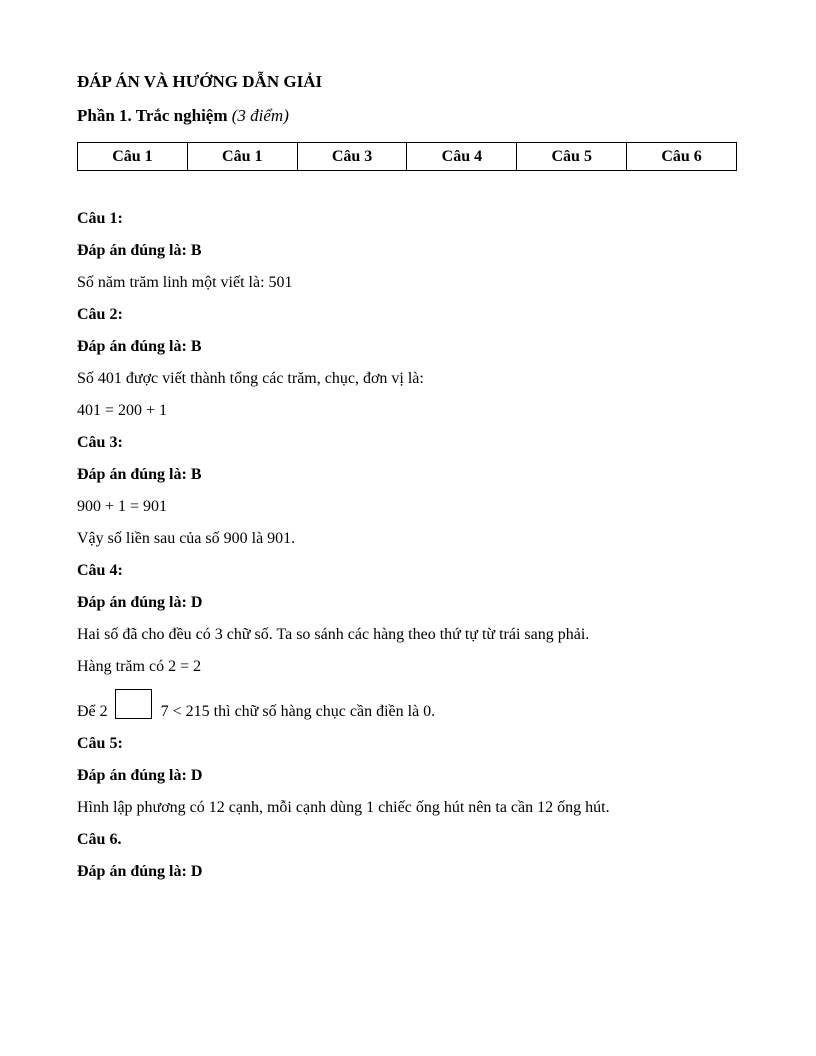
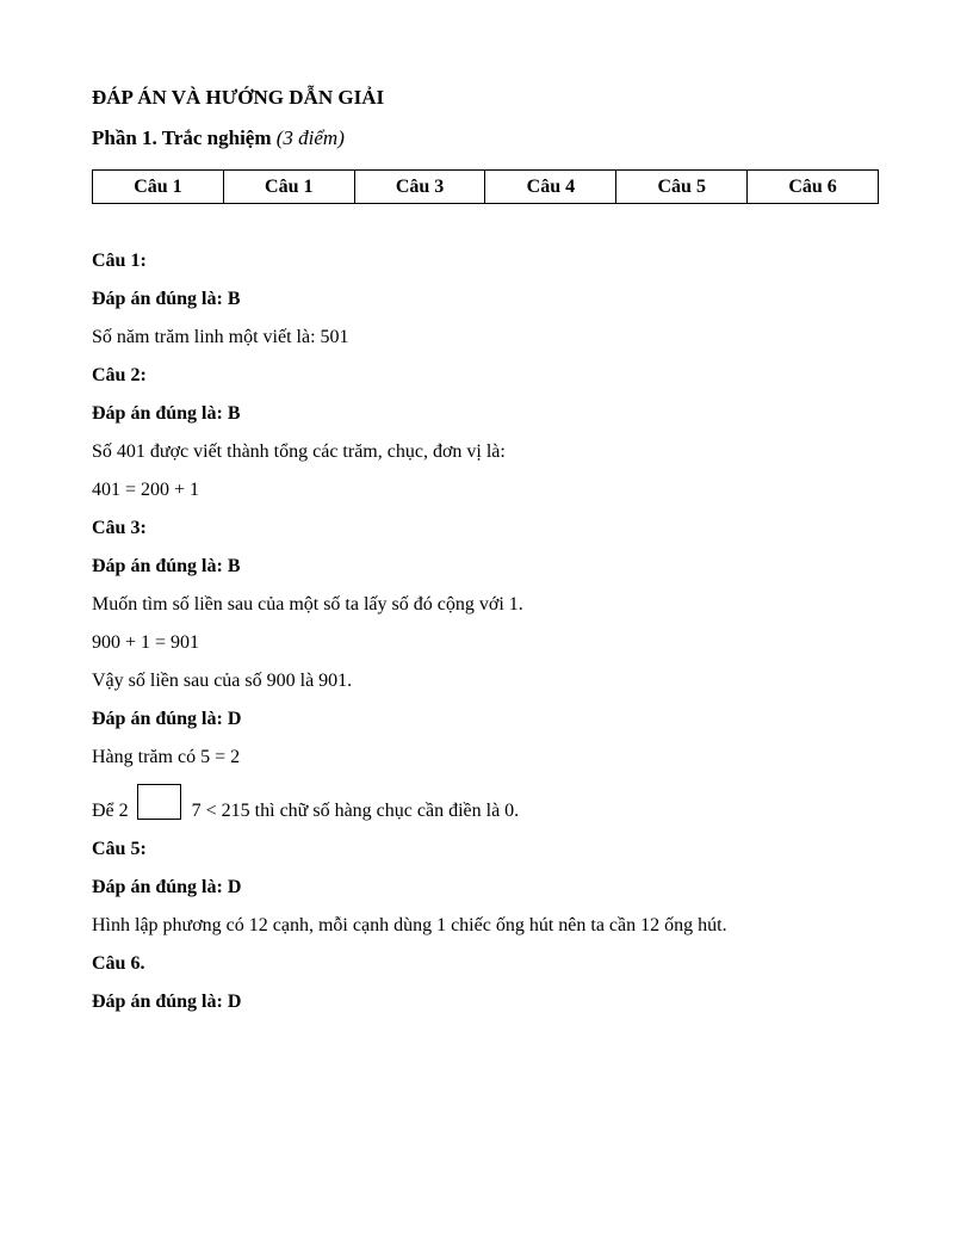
  ĐÁP ÁN VÀ HƯỚNG DẪN GIẢI
  Phần 1. Trắc nghiệm (3 điểm)
  Câu 1	Câu 1	Câu 3	Câu 4	Câu 5	Câu 6
  Câu 1:
  Đáp án đúng là: B
  Số năm trăm linh một viết là: 501
  Câu 2:
  Đáp án đúng là: B
  Số 401 được viết thành tổng các trăm, chục, đơn vị là:
  401 = 200 + 1
  Câu 3:
  Đáp án đúng là: B
+ Muốn tìm số liền sau của một số ta lấy số đó cộng với 1.
  900 + 1 = 901
  Vậy số liền sau của số 900 là 901.
- Câu 4:
  Đáp án đúng là: D
- Hai số đã cho đều có 3 chữ số. Ta so sánh các hàng theo thứ tự từ trái sang phải.
- Hàng trăm có 2 = 2
+ Hàng trăm có 5 = 2
  Để 2 7 < 215 thì chữ số hàng chục cần điền là 0.
  Câu 5:
  Đáp án đúng là: D
  Hình lập phương có 12 cạnh, mỗi cạnh dùng 1 chiếc ống hút nên ta cần 12 ống hút.
  Câu 6.
  Đáp án đúng là: D
